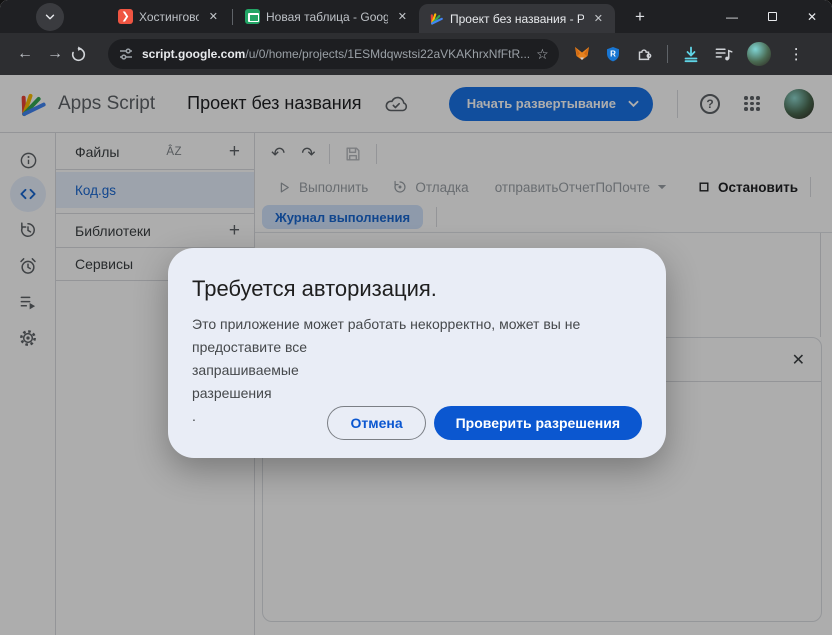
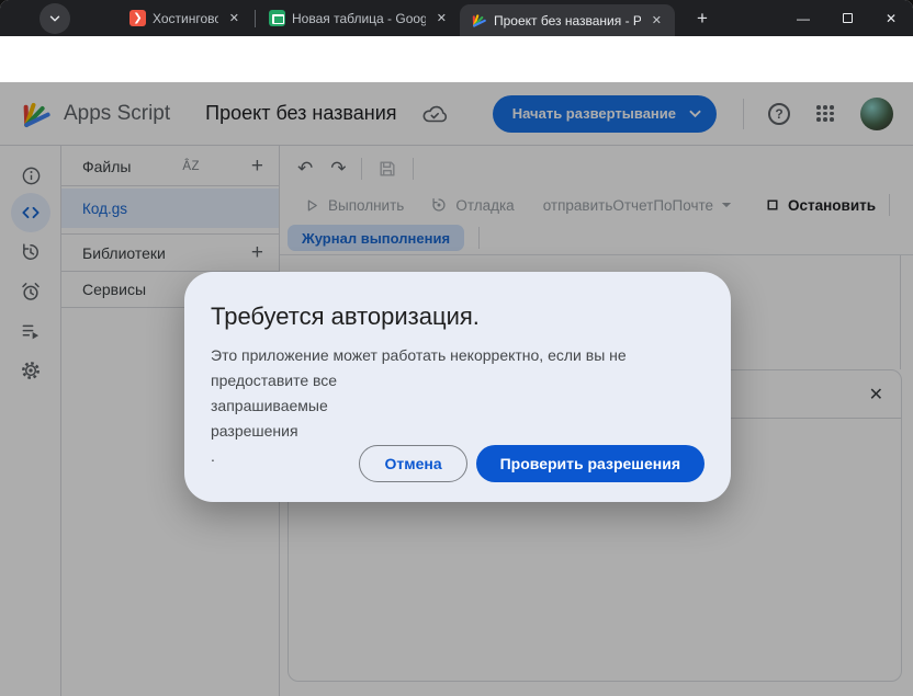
  ❯
  ✕
  Новая таблица - Goog
  ✕
  Проект без названия - Р
  ✕
  +
  —
  ✕
- ←
- →
- script.google.com/u/0/home/projects/1ESMdqwstsi22aVKAKhrxNfFtR...
- ☆
- R
- ⋮
  Apps Script
  Проект без названия
  Начать развертывание
  ?
  Файлы
  ÂZ
  +
  Код.gs
  Библиотеки
  +
  Сервисы
  ↶
  ↷
  Выполнить
  Отладка
  отправитьОтчетПоПочте
  Остановить
  Журнал выполнения
  ✕
  Требуется авторизация.
- Это приложение может работать некорректно, может вы не предоставите все
+ Это приложение может работать некорректно, если вы не предоставите все
  запрашиваемые
  разрешения
  .
  Отмена
  Проверить разрешения
